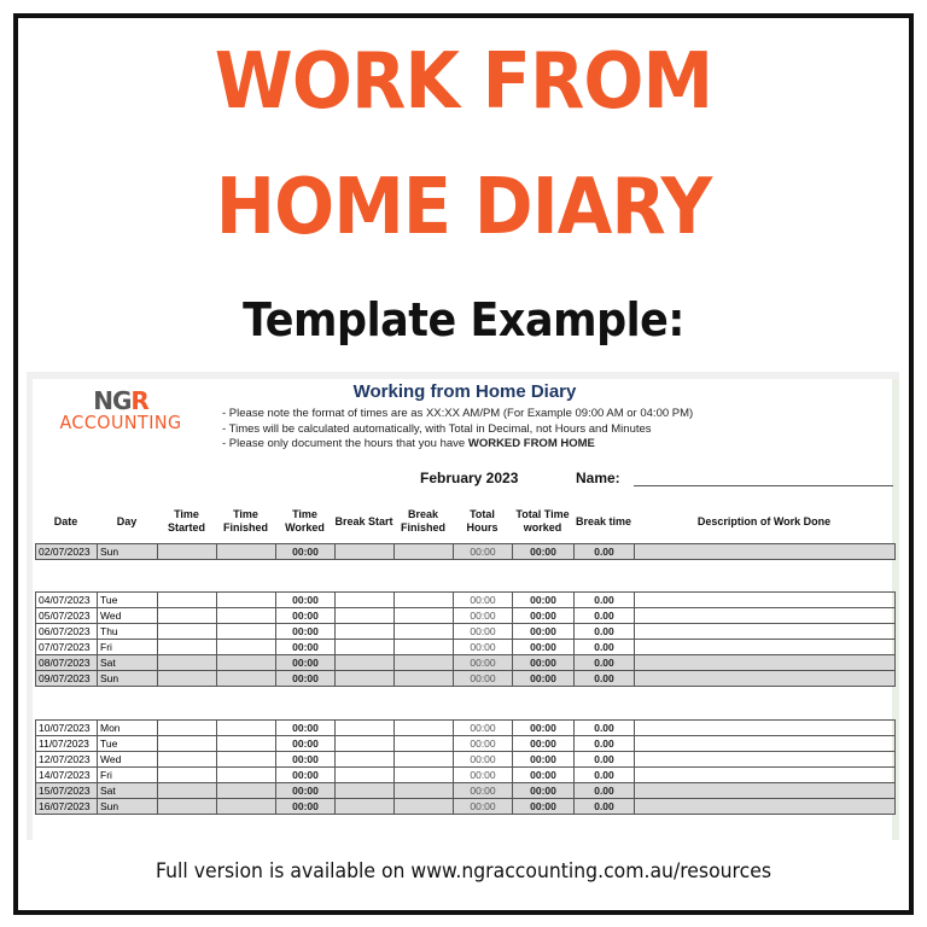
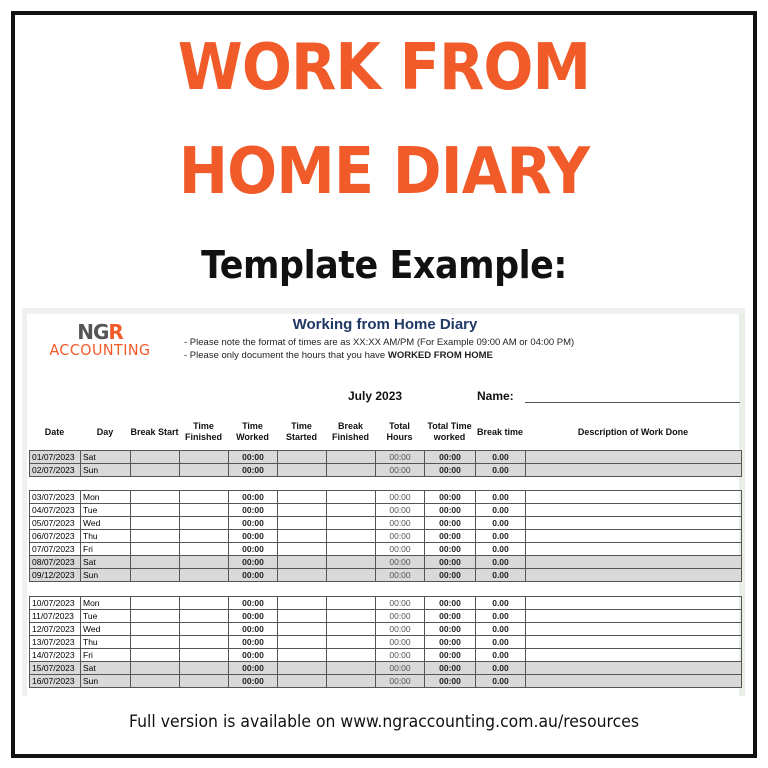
  WORK FROM
  HOME DIARY
  Template Example:
  NGR
  ACCOUNTING
  Working from Home Diary
  - Please note the format of times are as XX:XX AM/PM (For Example 09:00 AM or 04:00 PM)
- - Times will be calculated automatically, with Total in Decimal, not Hours and Minutes
  - Please only document the hours that you have WORKED FROM HOME
- February 2023
+ July 2023
  Name:
  Date
  Day
- Time Started
+ Break Start
  Time Finished
  Time Worked
- Break Start
+ Time Started
  Break Finished
  Total Hours
  Total Time worked
  Break time
  Description of Work Done
+ 01/07/2023	Sat			00:00			00:00	00:00	0.00
  02/07/2023	Sun			00:00			00:00	00:00	0.00
+ 03/07/2023	Mon			00:00			00:00	00:00	0.00
  04/07/2023	Tue			00:00			00:00	00:00	0.00
  05/07/2023	Wed			00:00			00:00	00:00	0.00
  06/07/2023	Thu			00:00			00:00	00:00	0.00
  07/07/2023	Fri			00:00			00:00	00:00	0.00
  08/07/2023	Sat			00:00			00:00	00:00	0.00
- 09/07/2023	Sun			00:00			00:00	00:00	0.00
+ 09/12/2023	Sun			00:00			00:00	00:00	0.00
  10/07/2023	Mon			00:00			00:00	00:00	0.00
  11/07/2023	Tue			00:00			00:00	00:00	0.00
  12/07/2023	Wed			00:00			00:00	00:00	0.00
+ 13/07/2023	Thu			00:00			00:00	00:00	0.00
  14/07/2023	Fri			00:00			00:00	00:00	0.00
  15/07/2023	Sat			00:00			00:00	00:00	0.00
  16/07/2023	Sun			00:00			00:00	00:00	0.00
  Full version is available on www.ngraccounting.com.au/resources
